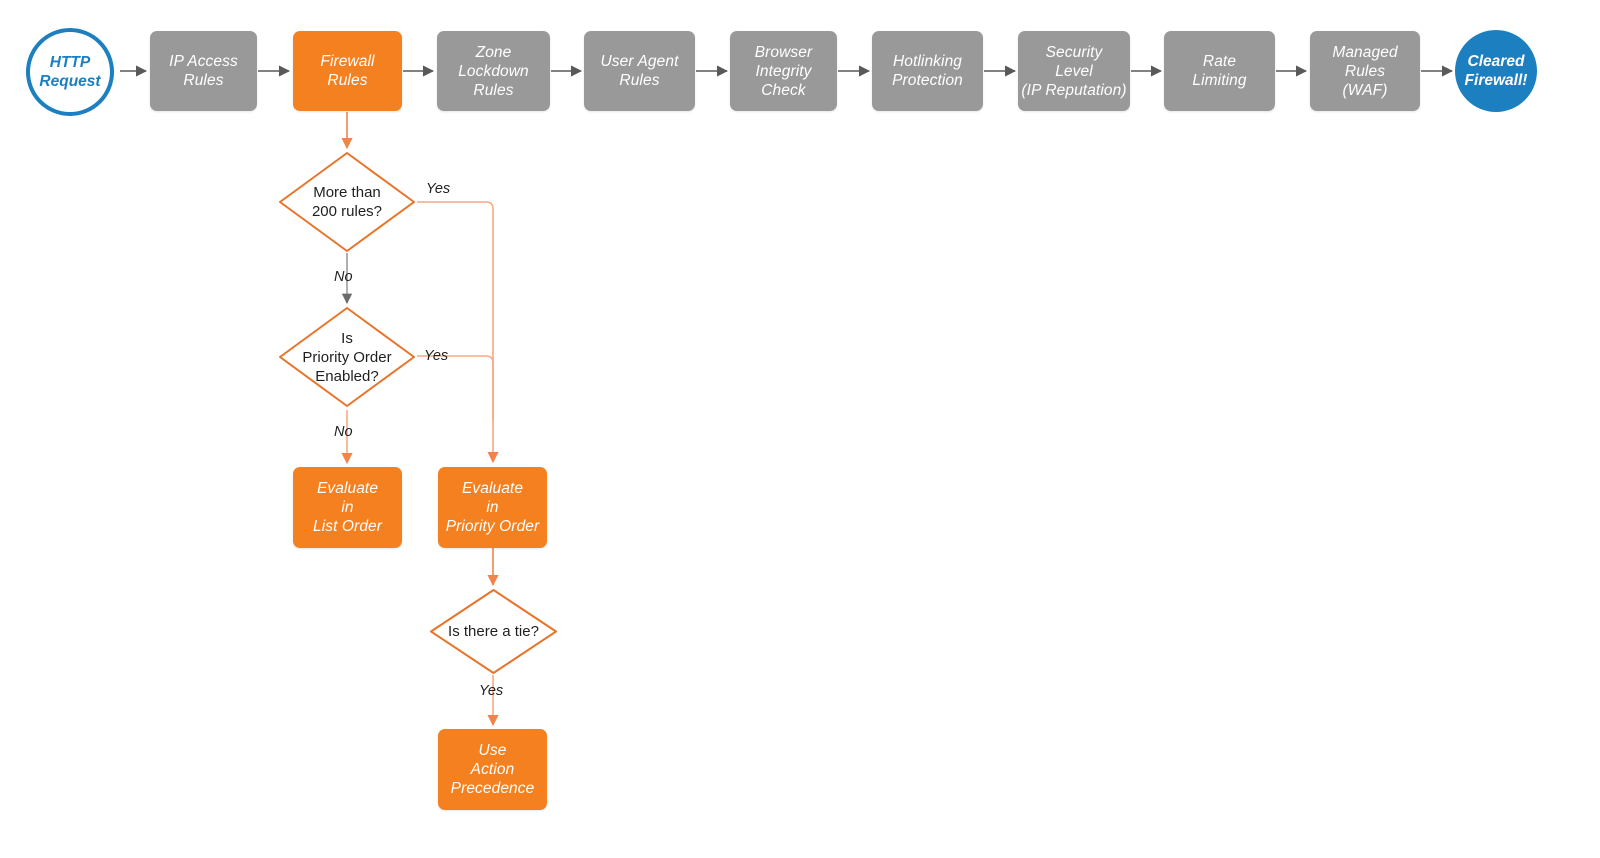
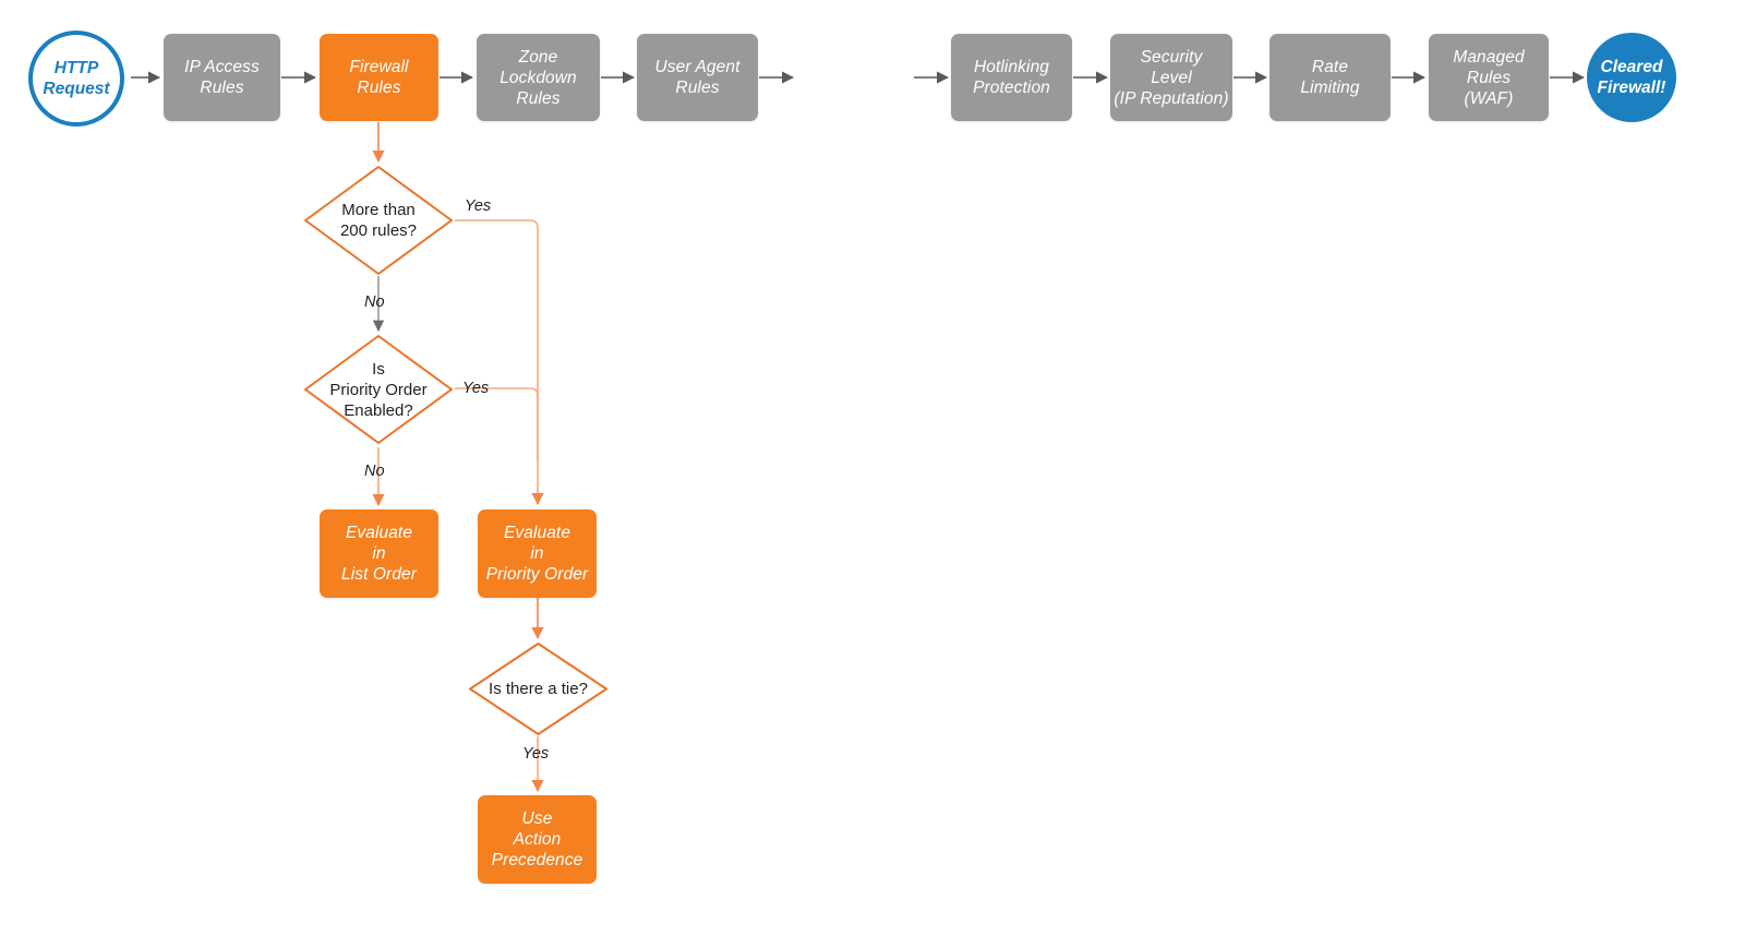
  HTTP
  Request
  IP Access
  Rules
  Firewall
  Rules
  Zone
  Lockdown
  Rules
  User Agent
  Rules
- Browser
- Integrity
- Check
  Hotlinking
  Protection
  Security
  Level
  (IP Reputation)
  Rate
  Limiting
  Managed
  Rules
  (WAF)
  Cleared
  Firewall!
  More than
  200 rules?
  Yes
  No
  Is
  Priority Order
  Enabled?
  Yes
  No
  Evaluate
  in
  List Order
  Evaluate
  in
  Priority Order
  Is there a tie?
  Yes
  Use
  Action
  Precedence
